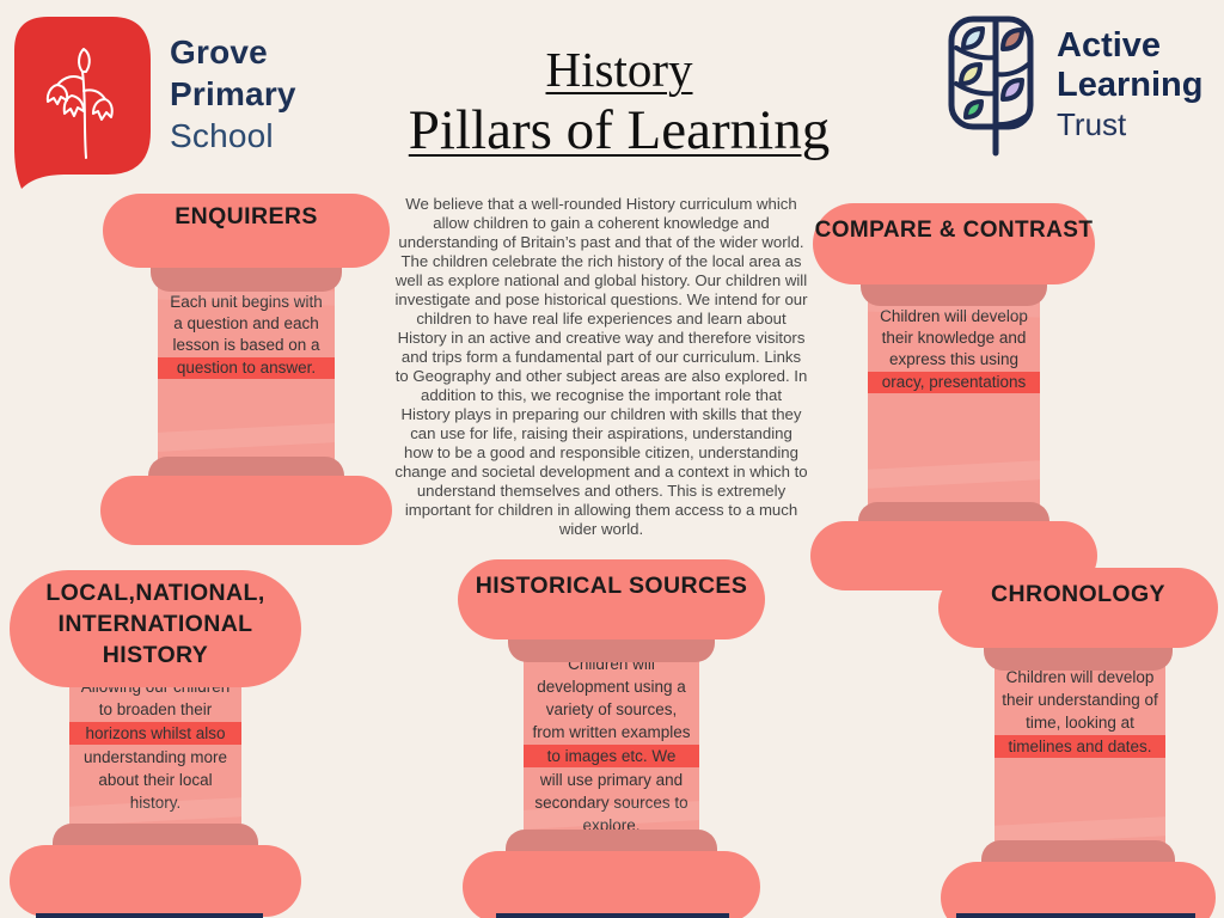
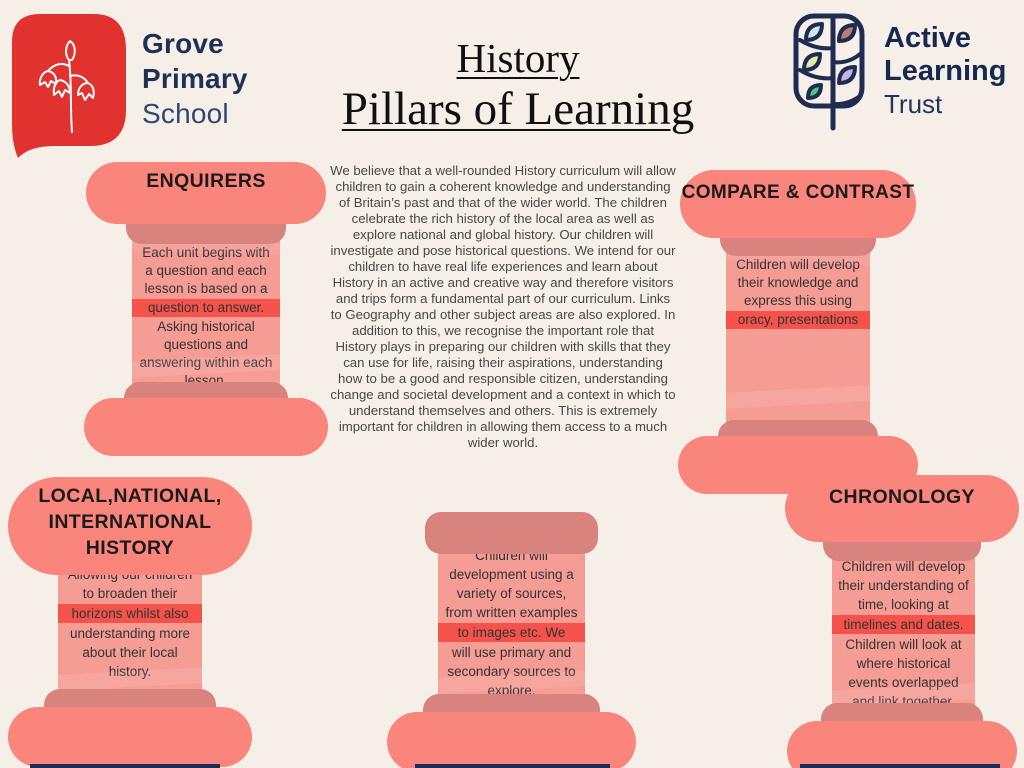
  Grove
  Primary
  School
  History
  Pillars of Learning
  Active
  Learning
  Trust
- We believe that a well-rounded History curriculum which allow children to gain a coherent knowledge and understanding of Britain’s past and that of the wider world. The children celebrate the rich history of the local area as well as explore national and global history. Our children will investigate and pose historical questions. We intend for our children to have real life experiences and learn about History in an active and creative way and therefore visitors and trips form a fundamental part of our curriculum. Links to Geography and other subject areas are also explored. In addition to this, we recognise the important role that History plays in preparing our children with skills that they can use for life, raising their aspirations, understanding how to be a good and responsible citizen, understanding change and societal development and a context in which to understand themselves and others. This is extremely important for children in allowing them access to a much wider world.
+ We believe that a well-rounded History curriculum will allow children to gain a coherent knowledge and understanding of Britain’s past and that of the wider world. The children celebrate the rich history of the local area as well as explore national and global history. Our children will investigate and pose historical questions. We intend for our children to have real life experiences and learn about History in an active and creative way and therefore visitors and trips form a fundamental part of our curriculum. Links to Geography and other subject areas are also explored. In addition to this, we recognise the important role that History plays in preparing our children with skills that they can use for life, raising their aspirations, understanding how to be a good and responsible citizen, understanding change and societal development and a context in which to understand themselves and others. This is extremely important for children in allowing them access to a much wider world.
  Each unit begins with a question and each lesson is based on a
  question to answer.
+ Asking historical questions and answering within each lesson.
  ENQUIRERS
  Children will develop their knowledge and express this using
  oracy, presentations
  COMPARE & CONTRAST
  horizons whilst also
  understanding more about their local history.
  LOCAL,NATIONAL, INTERNATIONAL HISTORY
  Children will development using a variety of sources, from written examples
  to images etc. We
  will use primary and secondary sources to explore.
- HISTORICAL SOURCES
  Children will develop their understanding of time, looking at
  timelines and dates.
+ Children will look at where historical events overlapped and link together.
  CHRONOLOGY
